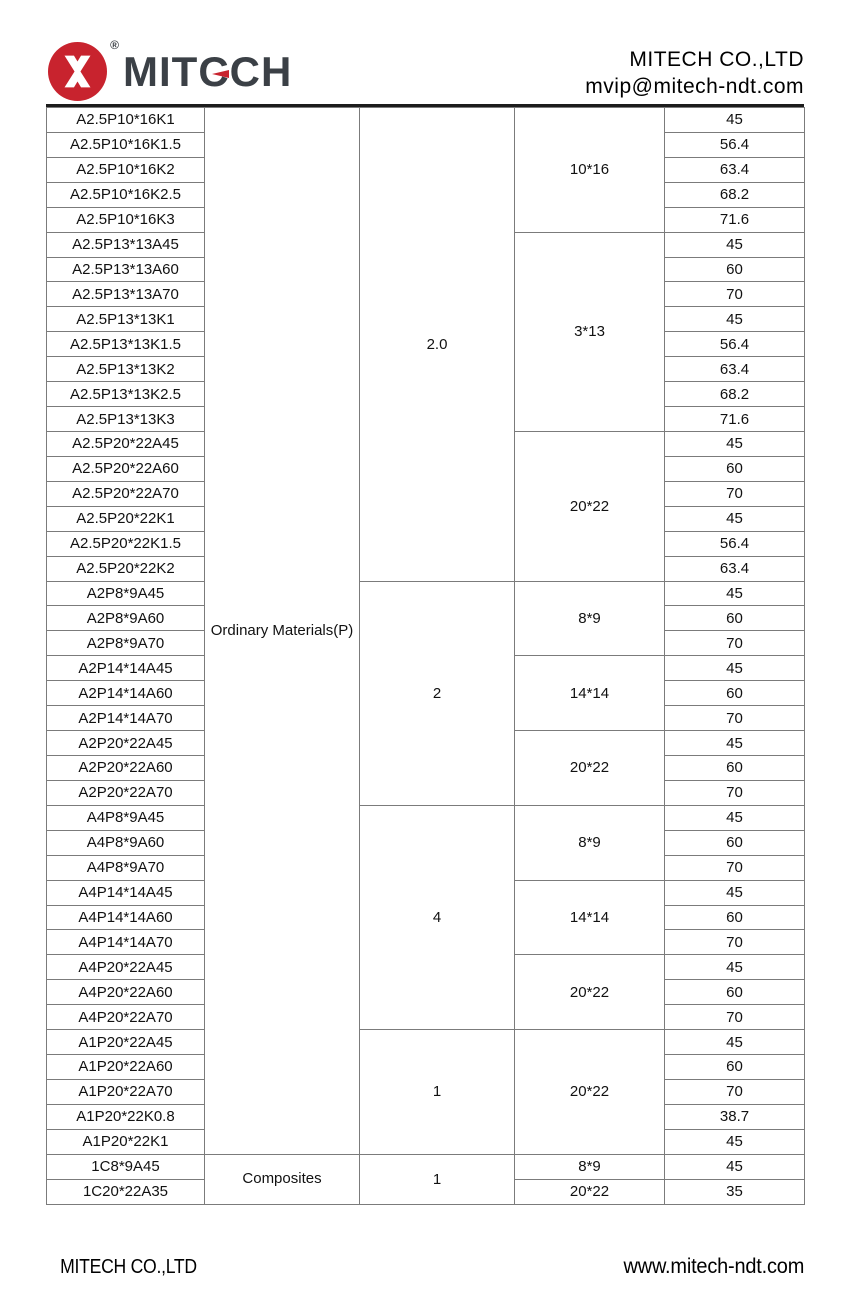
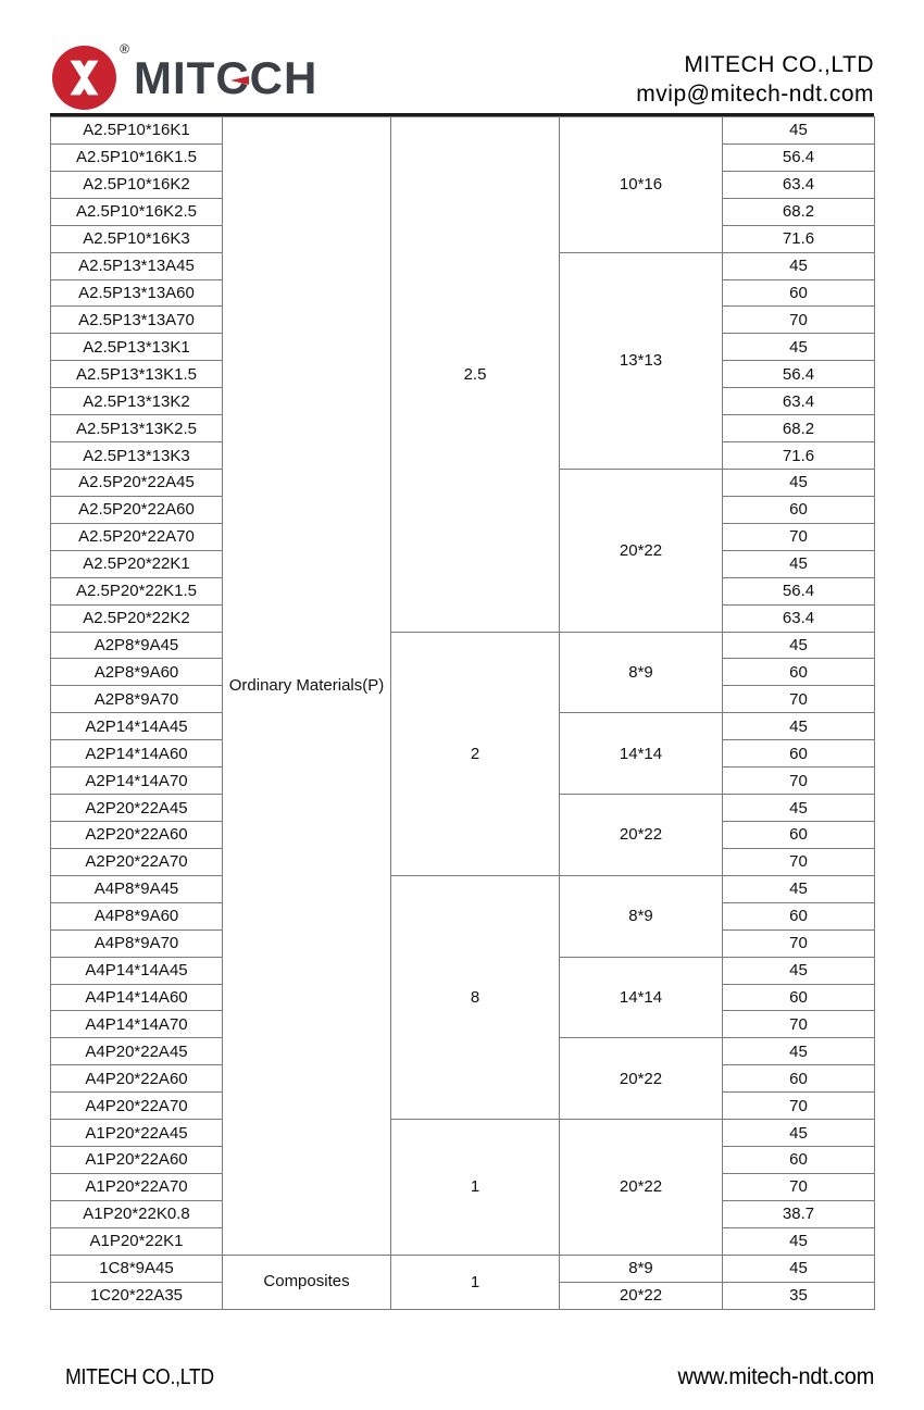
  ®
  MIT
  C
  CH
  MITECH CO.,LTD
  mvip@mitech-ndt.com
- A2.5P10*16K1	Ordinary Materials(P)	2.0	10*16	45
+ A2.5P10*16K1	Ordinary Materials(P)	2.5	10*16	45
  A2.5P10*16K1.5	56.4
  A2.5P10*16K2	63.4
  A2.5P10*16K2.5	68.2
  A2.5P10*16K3	71.6
- A2.5P13*13A45	3*13	45
+ A2.5P13*13A45	13*13	45
  A2.5P13*13A60	60
  A2.5P13*13A70	70
  A2.5P13*13K1	45
  A2.5P13*13K1.5	56.4
  A2.5P13*13K2	63.4
  A2.5P13*13K2.5	68.2
  A2.5P13*13K3	71.6
  A2.5P20*22A45	20*22	45
  A2.5P20*22A60	60
  A2.5P20*22A70	70
  A2.5P20*22K1	45
  A2.5P20*22K1.5	56.4
  A2.5P20*22K2	63.4
  A2P8*9A45	2	8*9	45
  A2P8*9A60	60
  A2P8*9A70	70
  A2P14*14A45	14*14	45
  A2P14*14A60	60
  A2P14*14A70	70
  A2P20*22A45	20*22	45
  A2P20*22A60	60
  A2P20*22A70	70
- A4P8*9A45	4	8*9	45
+ A4P8*9A45	8	8*9	45
  A4P8*9A60	60
  A4P8*9A70	70
  A4P14*14A45	14*14	45
  A4P14*14A60	60
  A4P14*14A70	70
  A4P20*22A45	20*22	45
  A4P20*22A60	60
  A4P20*22A70	70
  A1P20*22A45	1	20*22	45
  A1P20*22A60	60
  A1P20*22A70	70
  A1P20*22K0.8	38.7
  A1P20*22K1	45
  1C8*9A45	Composites	1	8*9	45
  1C20*22A35	20*22	35
  MITECH CO.,LTD
  www.mitech-ndt.com
